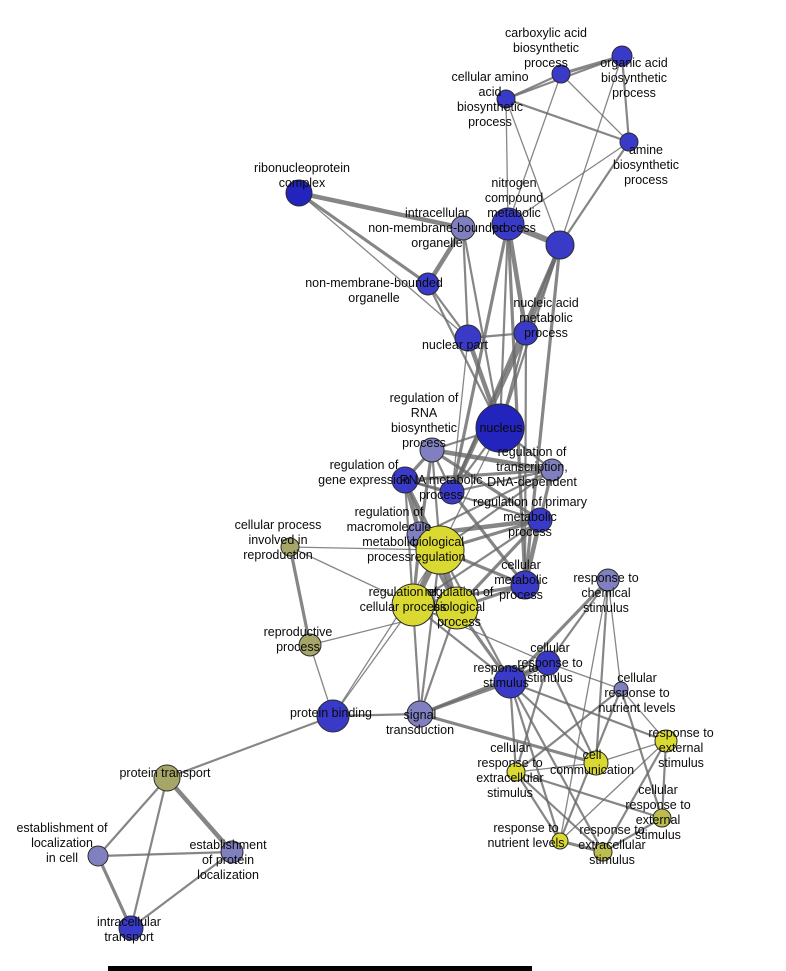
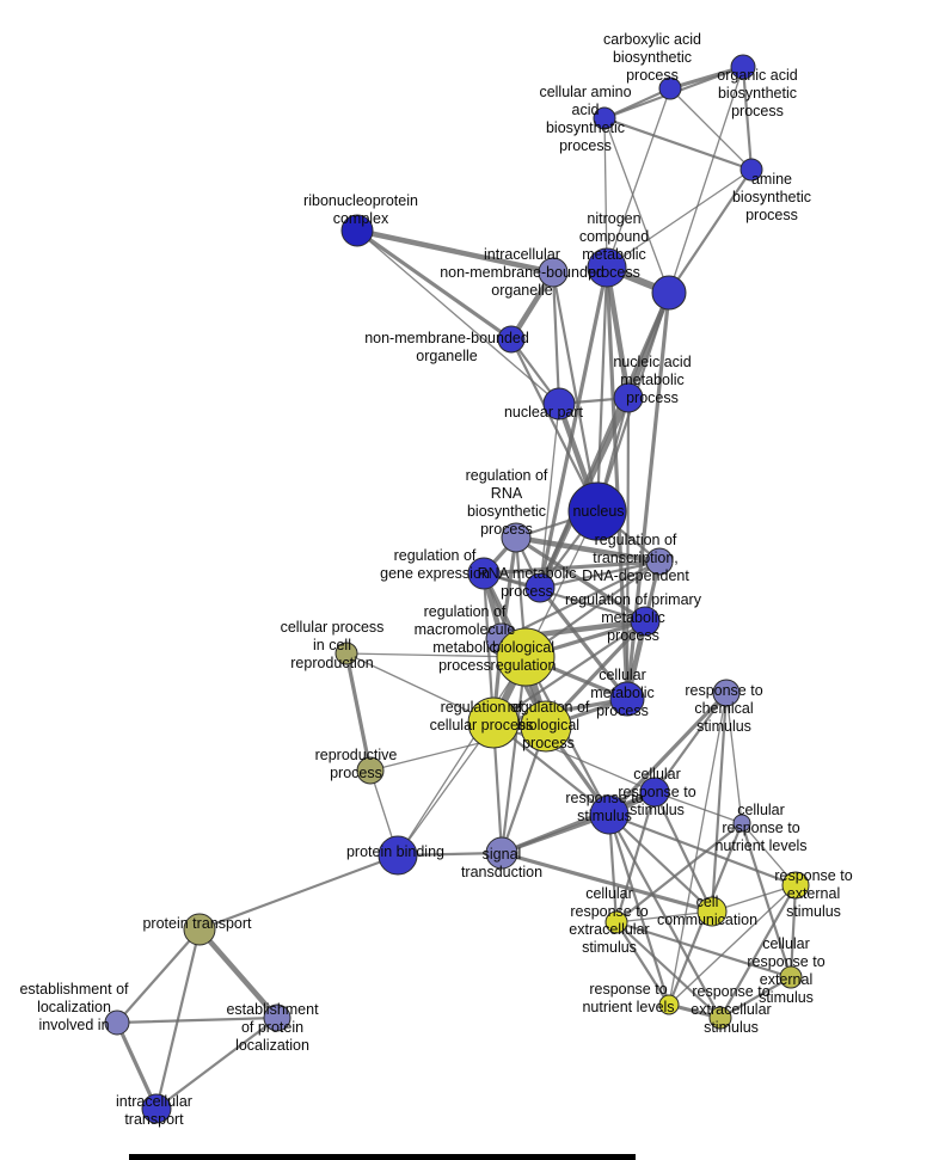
  carboxylic acid biosynthetic process
  organic acid biosynthetic process
  cellular amino acid biosynthetic process
  amine biosynthetic process
  ribonucleoprotein complex
  nitrogen compound metabolic process
  intracellular non-membrane-bounded organelle
  non-membrane-bounded organelle
  nucleic acid metabolic process
  nuclear part
  nucleus
  regulation of RNA biosynthetic process
  regulation of transcription, DNA-dependent
  regulation of gene expression
  RNA metabolic process
  regulation of primary metabolic process
  regulation of macromolecule metabolic process
  biological regulation
  cellular metabolic process
  response to chemical stimulus
  regulation of cellular process
  regulation of biological process
- cellular process involved in reproduction
+ cellular process in cell reproduction
  reproductive process
  cellular response to stimulus
  response to stimulus
  cellular response to nutrient levels
  protein binding
  signal transduction
  response to external stimulus
  cellular response to extracellular stimulus
  cell communication
  cellular response to external stimulus
  protein transport
- establishment of localization in cell
+ establishment of localization involved in
  establishment of protein localization
  intracellular transport
  response to nutrient levels
  response to extracellular stimulus
